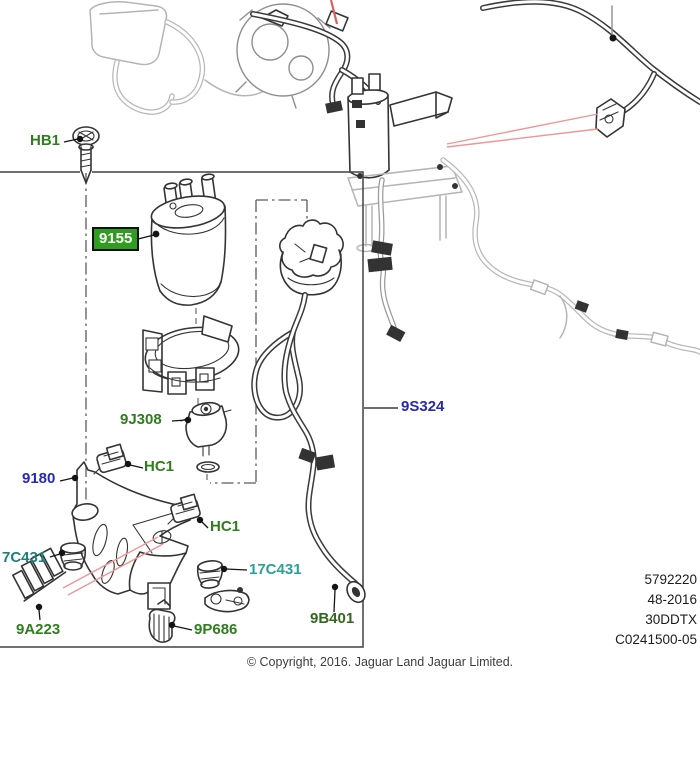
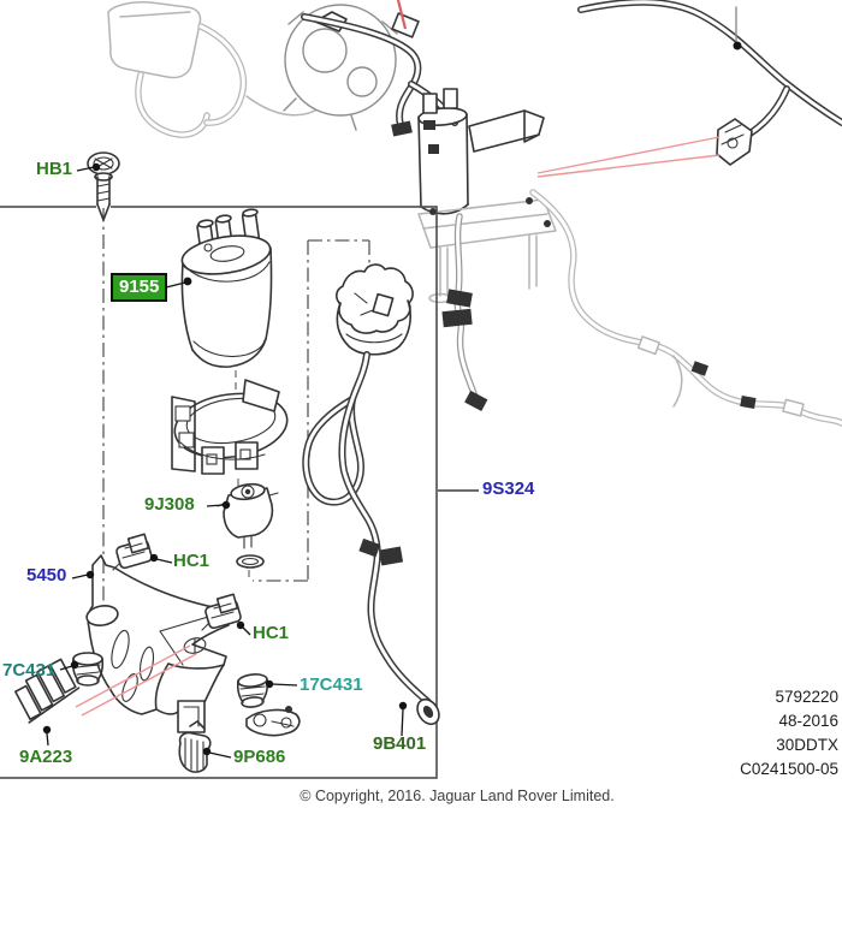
  HB1
  9155
  9J308
  HC1
  HC1
- 9180
+ 5450
  7C431
  17C431
  9A223
  9P686
  9B401
  9S324
  5792220
  48-2016
  30DDTX
  C0241500-05
- © Copyright, 2016. Jaguar Land Jaguar Limited.
+ © Copyright, 2016. Jaguar Land Rover Limited.
